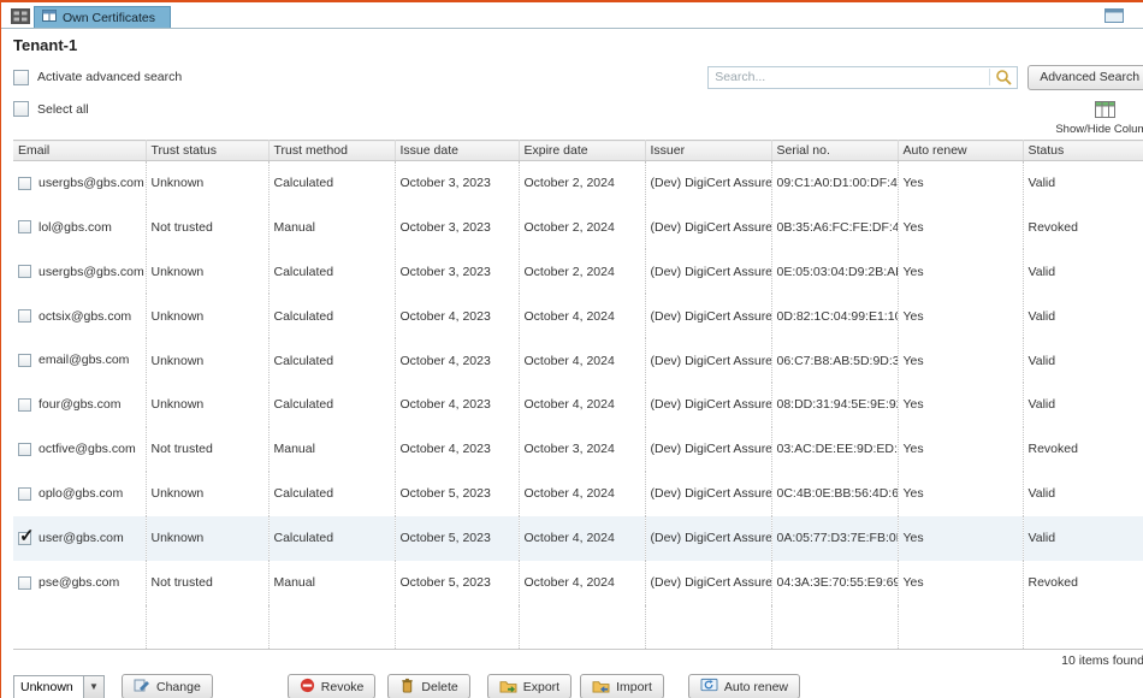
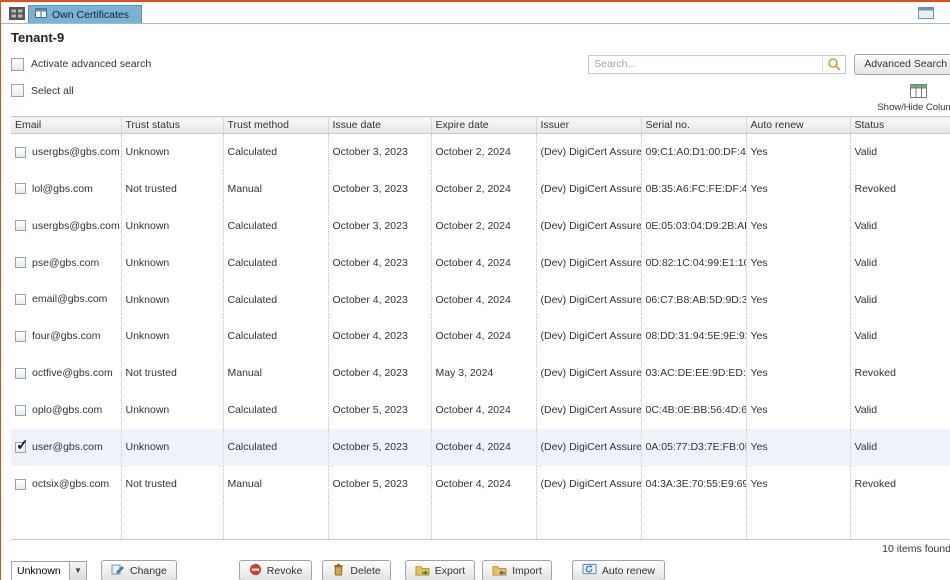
  Own Certificates
- Tenant-1
+ Tenant-9
  Activate advanced search
  Search...
  Advanced Search
  Select all
  Show/Hide Colum
  Email	Trust status	Trust method	Issue date	Expire date	Issuer	Serial no.	Auto renew	Status
  usergbs@gbs.com	Unknown	Calculated	October 3, 2023	October 2, 2024	(Dev) DigiCert Assure	09:C1:A0:D1:00:DF:4	Yes	Valid
  lol@gbs.com	Not trusted	Manual	October 3, 2023	October 2, 2024	(Dev) DigiCert Assure	0B:35:A6:FC:FE:DF:4	Yes	Revoked
  usergbs@gbs.com	Unknown	Calculated	October 3, 2023	October 2, 2024	(Dev) DigiCert Assure	0E:05:03:04:D9:2B:A	Yes	Valid
- octsix@gbs.com	Unknown	Calculated	October 4, 2023	October 4, 2024	(Dev) DigiCert Assure	0D:82:1C:04:99:E1:1	Yes	Valid
+ pse@gbs.com	Unknown	Calculated	October 4, 2023	October 4, 2024	(Dev) DigiCert Assure	0D:82:1C:04:99:E1:1	Yes	Valid
  email@gbs.com	Unknown	Calculated	October 4, 2023	October 4, 2024	(Dev) DigiCert Assure	06:C7:B8:AB:5D:9D:3	Yes	Valid
  four@gbs.com	Unknown	Calculated	October 4, 2023	October 4, 2024	(Dev) DigiCert Assure	08:DD:31:94:5E:9E:9	Yes	Valid
- octfive@gbs.com	Not trusted	Manual	October 4, 2023	October 3, 2024	(Dev) DigiCert Assure	03:AC:DE:EE:9D:ED:	Yes	Revoked
+ octfive@gbs.com	Not trusted	Manual	October 4, 2023	May 3, 2024	(Dev) DigiCert Assure	03:AC:DE:EE:9D:ED:	Yes	Revoked
  oplo@gbs.com	Unknown	Calculated	October 5, 2023	October 4, 2024	(Dev) DigiCert Assure	0C:4B:0E:BB:56:4D:6	Yes	Valid
  user@gbs.com	Unknown	Calculated	October 5, 2023	October 4, 2024	(Dev) DigiCert Assure	0A:05:77:D3:7E:FB:0	Yes	Valid
- pse@gbs.com	Not trusted	Manual	October 5, 2023	October 4, 2024	(Dev) DigiCert Assure	04:3A:3E:70:55:E9:69	Yes	Revoked
+ octsix@gbs.com	Not trusted	Manual	October 5, 2023	October 4, 2024	(Dev) DigiCert Assure	04:3A:3E:70:55:E9:69	Yes	Revoked
  10 items found
  Unknown
  ▼
  Change
  Revoke
  Delete
  Export
  Import
  Auto renew
